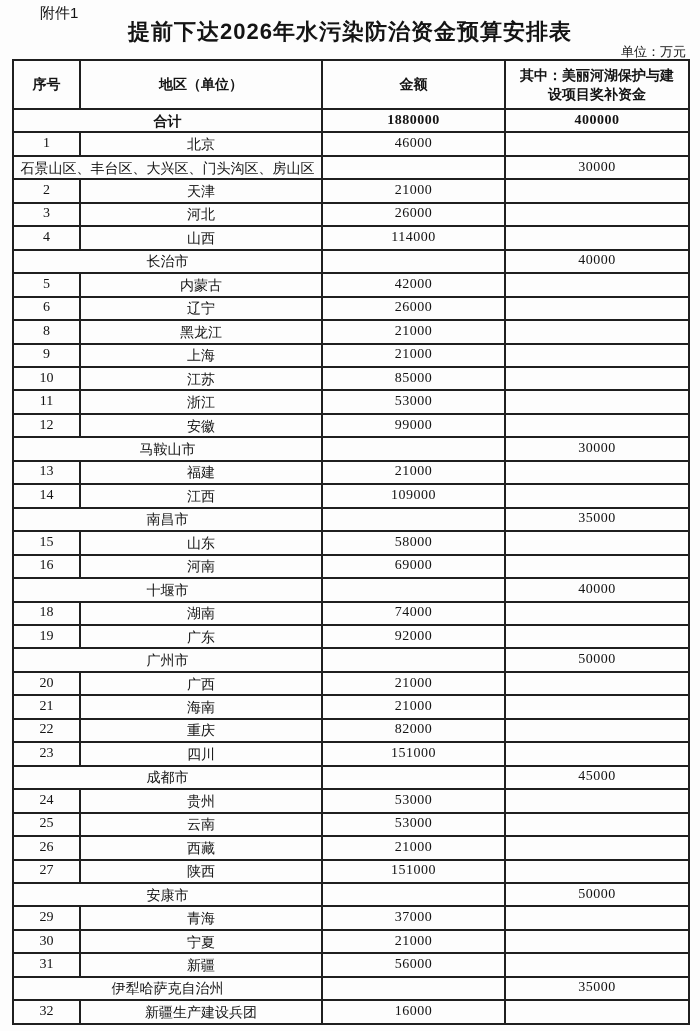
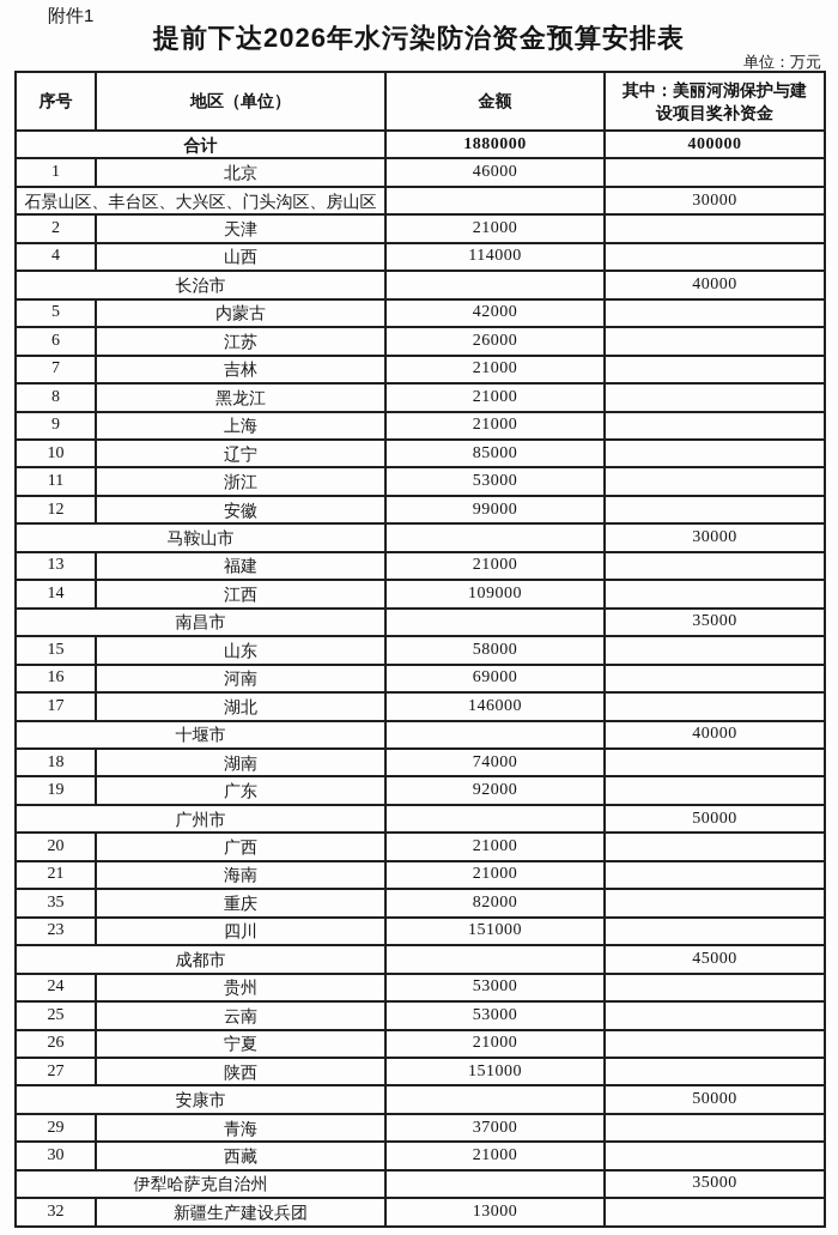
  附件1
  提前下达2026年水污染防治资金预算安排表
  单位：万元
  序号	地区（单位）	金额	其中：美丽河湖保护与建设项目奖补资金
  合计	1880000	400000
  1	北京	46000
  石景山区、丰台区、大兴区、门头沟区、房山区		30000
  2	天津	21000
- 3	河北	26000
  4	山西	114000
  长治市		40000
  5	内蒙古	42000
- 6	辽宁	26000
+ 6	江苏	26000
+ 7	吉林	21000
  8	黑龙江	21000
  9	上海	21000
- 10	江苏	85000
+ 10	辽宁	85000
  11	浙江	53000
  12	安徽	99000
  马鞍山市		30000
  13	福建	21000
  14	江西	109000
  南昌市		35000
  15	山东	58000
  16	河南	69000
+ 17	湖北	146000
  十堰市		40000
  18	湖南	74000
  19	广东	92000
  广州市		50000
  20	广西	21000
  21	海南	21000
- 22	重庆	82000
+ 35	重庆	82000
  23	四川	151000
  成都市		45000
  24	贵州	53000
  25	云南	53000
- 26	西藏	21000
+ 26	宁夏	21000
  27	陕西	151000
  安康市		50000
  29	青海	37000
- 30	宁夏	21000
+ 30	西藏	21000
- 31	新疆	56000
  伊犁哈萨克自治州		35000
- 32	新疆生产建设兵团	16000
+ 32	新疆生产建设兵团	13000
